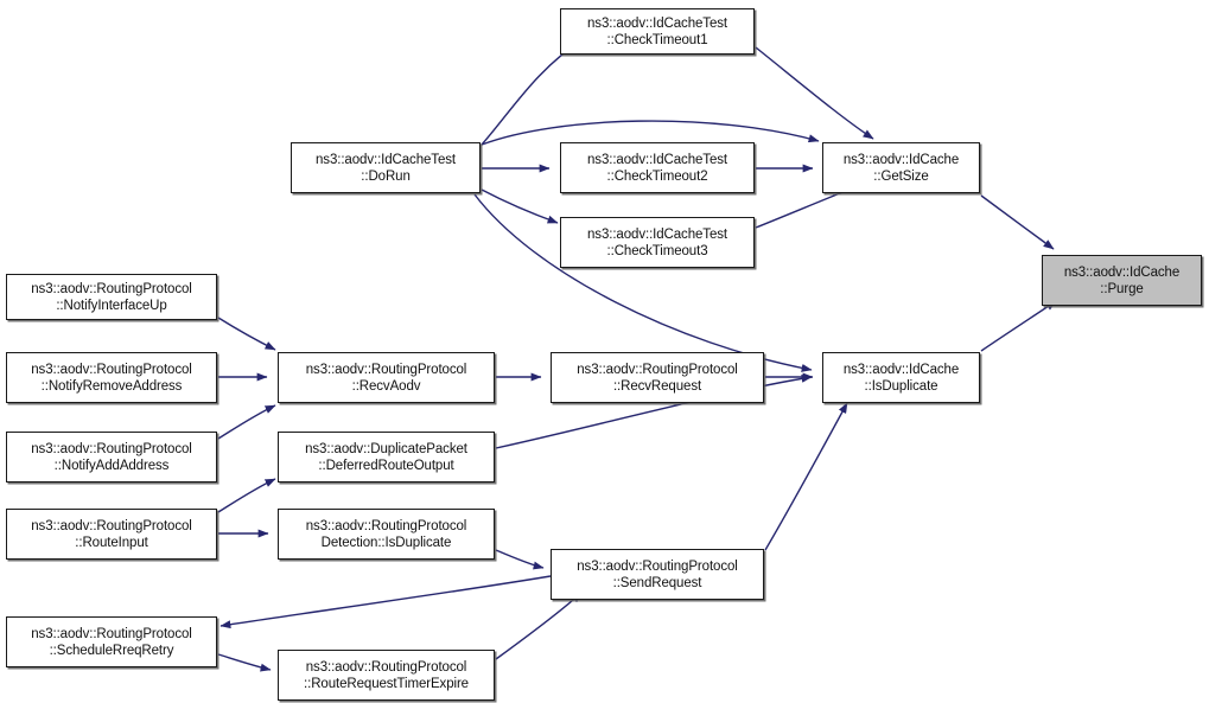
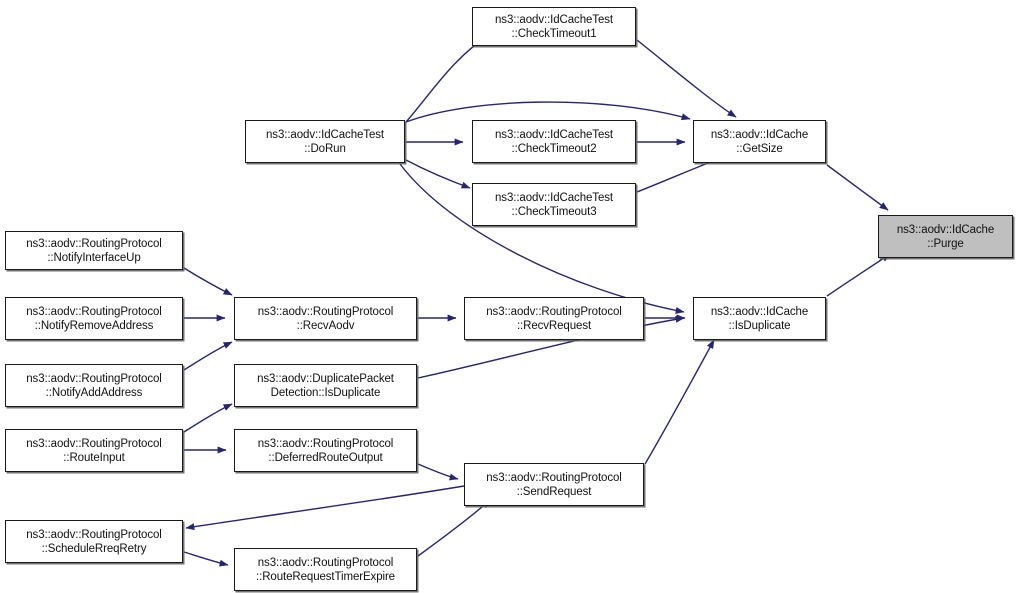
  ns3::aodv::IdCacheTest
  ::CheckTimeout1
  ns3::aodv::IdCacheTest
  ::DoRun
  ns3::aodv::IdCacheTest
  ::CheckTimeout2
  ns3::aodv::IdCache
  ::GetSize
  ns3::aodv::IdCacheTest
  ::CheckTimeout3
  ns3::aodv::IdCache
  ::Purge
  ns3::aodv::RoutingProtocol
  ::NotifyInterfaceUp
  ns3::aodv::RoutingProtocol
  ::NotifyRemoveAddress
  ns3::aodv::RoutingProtocol
  ::RecvAodv
  ns3::aodv::RoutingProtocol
  ::RecvRequest
  ns3::aodv::IdCache
  ::IsDuplicate
  ns3::aodv::RoutingProtocol
  ::NotifyAddAddress
  ns3::aodv::DuplicatePacket
- ::DeferredRouteOutput
+ Detection::IsDuplicate
  ns3::aodv::RoutingProtocol
  ::RouteInput
  ns3::aodv::RoutingProtocol
- Detection::IsDuplicate
+ ::DeferredRouteOutput
  ns3::aodv::RoutingProtocol
  ::SendRequest
  ns3::aodv::RoutingProtocol
  ::ScheduleRreqRetry
  ns3::aodv::RoutingProtocol
  ::RouteRequestTimerExpire
